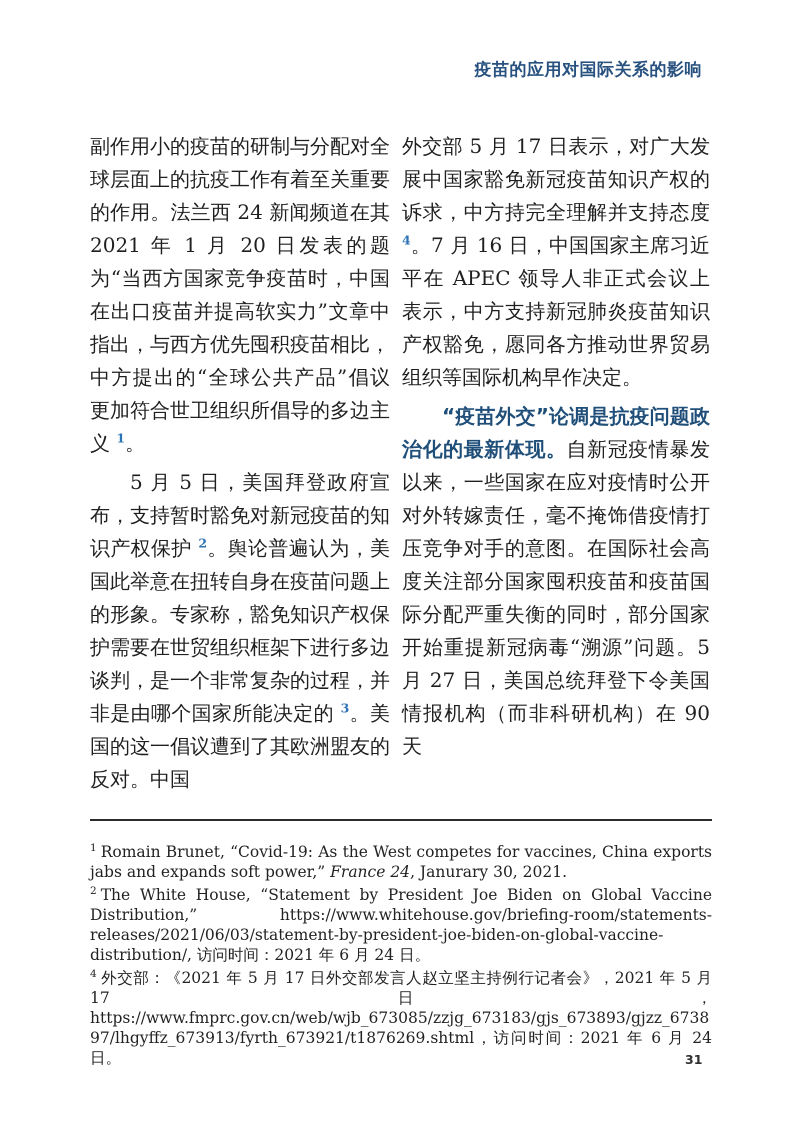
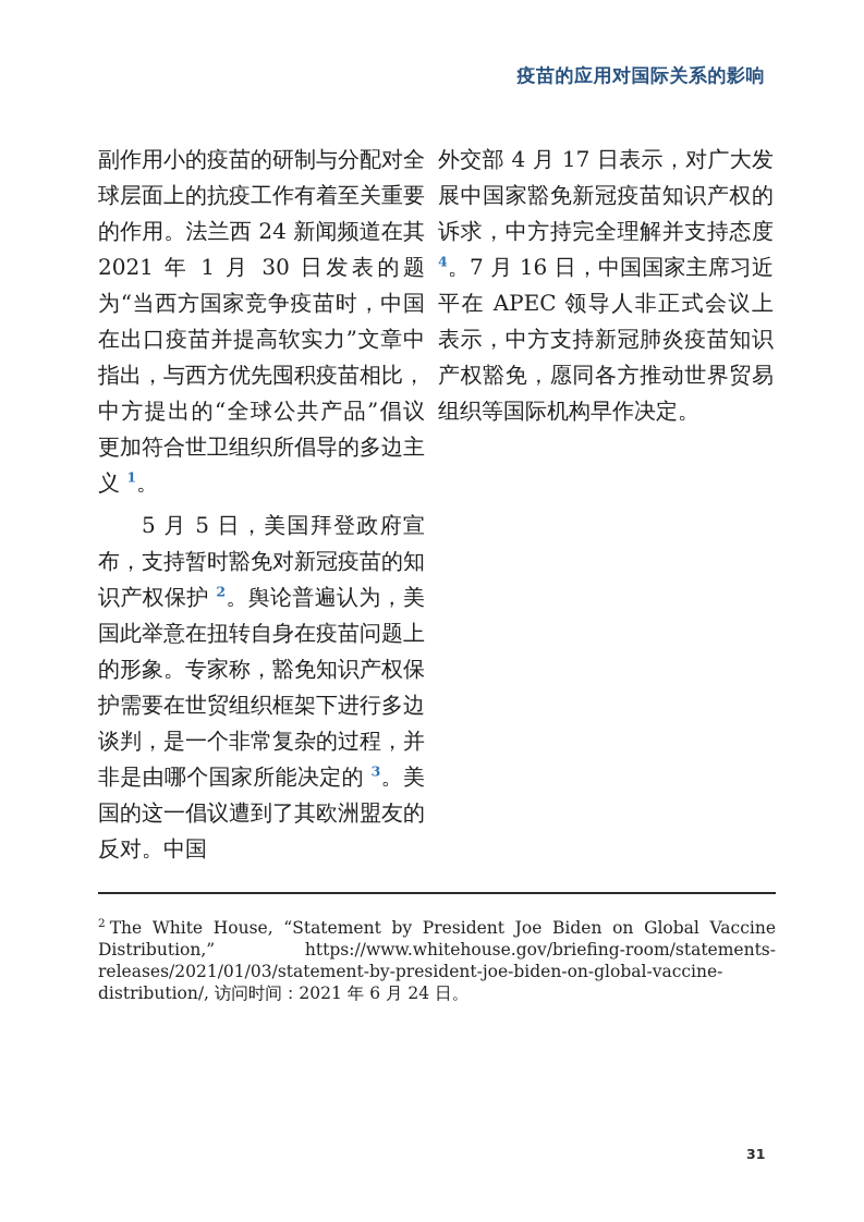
  疫苗的应用对国际关系的影响
- 副作用小的疫苗的研制与分配对全球层面上的抗疫工作有着至关重要的作用。法兰西 24 新闻频道在其 2021 年 1 月 20 日发表的题为“当西方国家竞争疫苗时，中国在出口疫苗并提高软实力”文章中指出，与西方优先囤积疫苗相比，中方提出的“全球公共产品”倡议更加符合世卫组织所倡导的多边主义 1。
+ 副作用小的疫苗的研制与分配对全球层面上的抗疫工作有着至关重要的作用。法兰西 24 新闻频道在其 2021 年 1 月 30 日发表的题为“当西方国家竞争疫苗时，中国在出口疫苗并提高软实力”文章中指出，与西方优先囤积疫苗相比，中方提出的“全球公共产品”倡议更加符合世卫组织所倡导的多边主义 1。
  5 月 5 日，美国拜登政府宣布，支持暂时豁免对新冠疫苗的知识产权保护 2。舆论普遍认为，美国此举意在扭转自身在疫苗问题上的形象。专家称，豁免知识产权保护需要在世贸组织框架下进行多边谈判，是一个非常复杂的过程，并非是由哪个国家所能决定的 3。美国的这一倡议遭到了其欧洲盟友的反对。中国
- 外交部 5 月 17 日表示，对广大发展中国家豁免新冠疫苗知识产权的诉求，中方持完全理解并支持态度 4。7 月 16 日，中国国家主席习近平在 APEC 领导人非正式会议上表示，中方支持新冠肺炎疫苗知识产权豁免，愿同各方推动世界贸易组织等国际机构早作决定。
+ 外交部 4 月 17 日表示，对广大发展中国家豁免新冠疫苗知识产权的诉求，中方持完全理解并支持态度 4。7 月 16 日，中国国家主席习近平在 APEC 领导人非正式会议上表示，中方支持新冠肺炎疫苗知识产权豁免，愿同各方推动世界贸易组织等国际机构早作决定。
- “疫苗外交”论调是抗疫问题政治化的最新体现。自新冠疫情暴发以来，一些国家在应对疫情时公开对外转嫁责任，毫不掩饰借疫情打压竞争对手的意图。在国际社会高度关注部分国家囤积疫苗和疫苗国际分配严重失衡的同时，部分国家开始重提新冠病毒“溯源”问题。5 月 27 日，美国总统拜登下令美国情报机构（而非科研机构）在 90 天
- 1 Romain Brunet, “Covid-19: As the West competes for vaccines, China exports jabs and expands soft power,” France 24, Janurary 30, 2021.
- 2 The White House, “Statement by President Joe Biden on Global Vaccine Distribution,” https://www.whitehouse.gov/briefing-room/statements-releases/2021/06/03/statement-by-president-joe-biden-on-global-vaccine-distribution/, 访问时间：2021 年 6 月 24 日。
+ 2 The White House, “Statement by President Joe Biden on Global Vaccine Distribution,” https://www.whitehouse.gov/briefing-room/statements-releases/2021/01/03/statement-by-president-joe-biden-on-global-vaccine-distribution/, 访问时间：2021 年 6 月 24 日。
- 4 外交部：《2021 年 5 月 17 日外交部发言人赵立坚主持例行记者会》，2021 年 5 月 17 日，https://www.fmprc.gov.cn/web/wjb_673085/zzjg_673183/gjs_673893/gjzz_673897/lhgyffz_673913/fyrth_673921/t1876269.shtml，访问时间：2021 年 6 月 24 日。
  31
